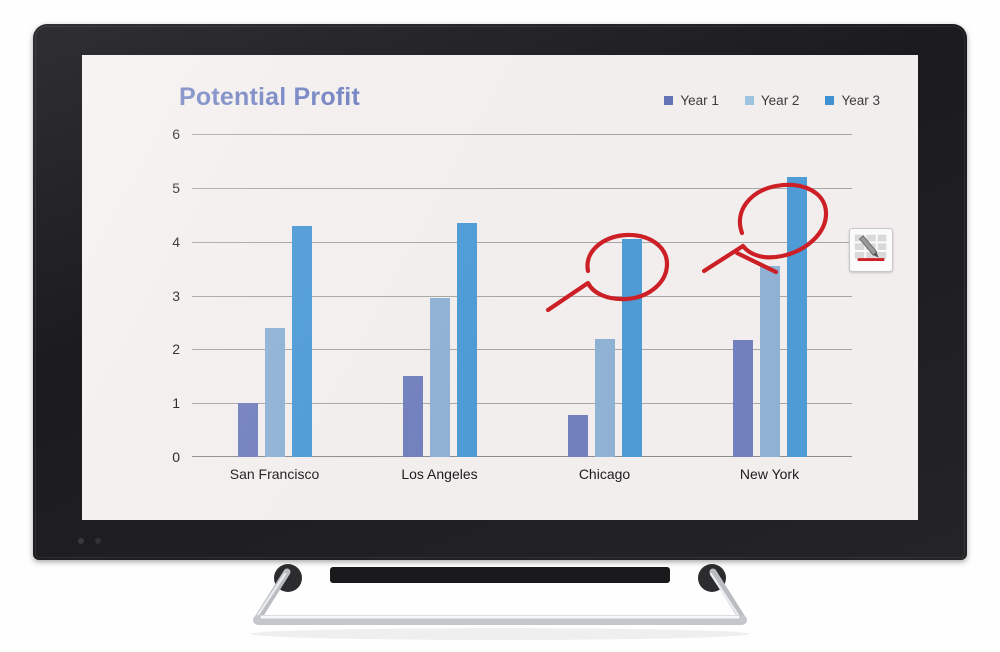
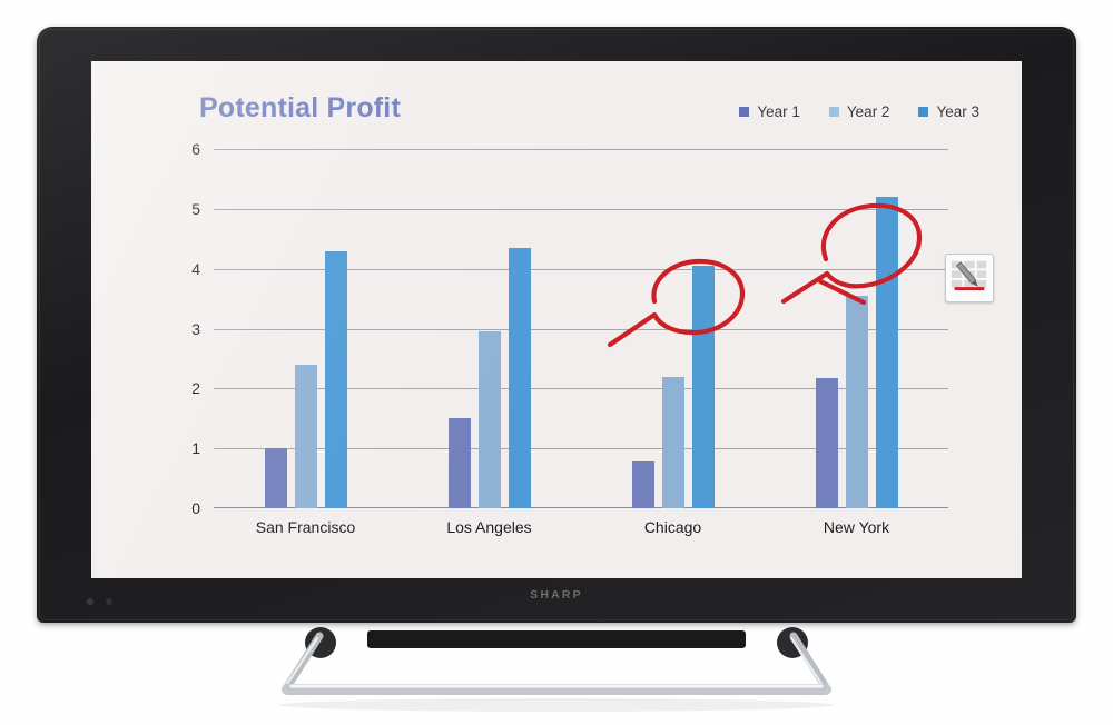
+ SHARP
